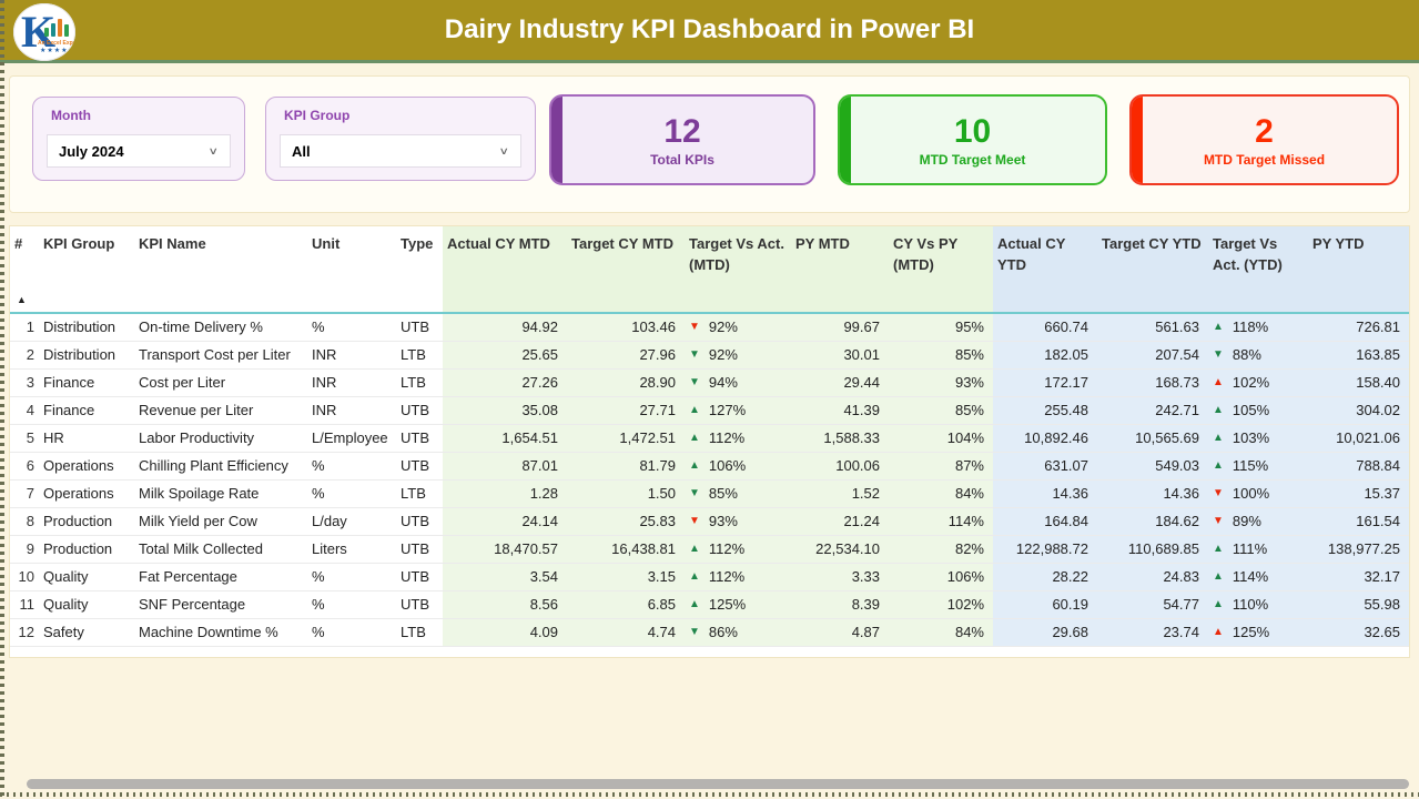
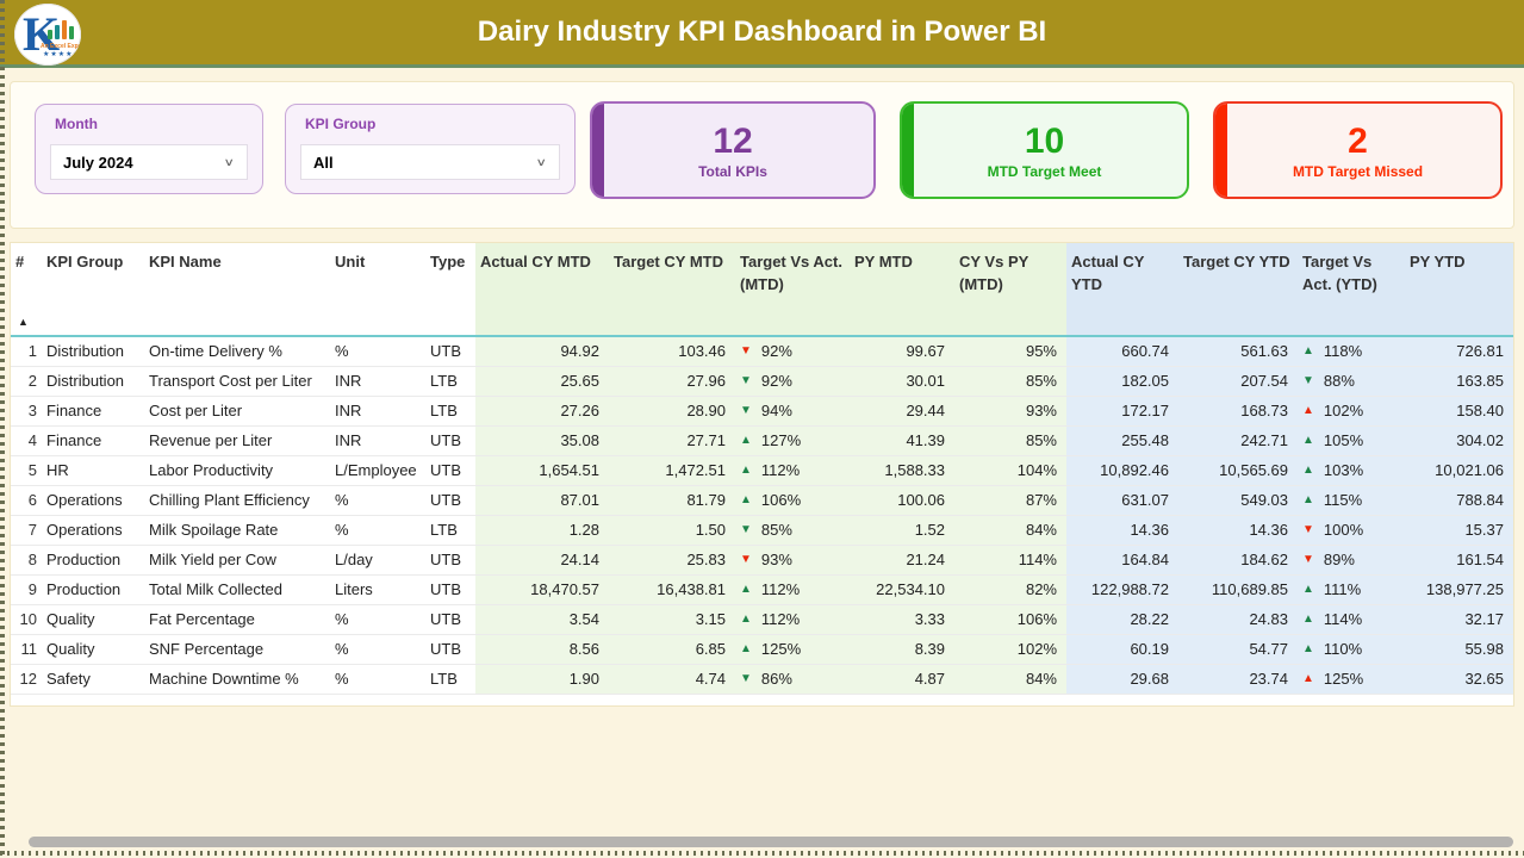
  K
  Dairy Industry KPI Dashboard in Power BI
  Month
  July 2024
  ∨
  KPI Group
  All
  ∨
  12
  Total KPIs
  10
  MTD Target Meet
  2
  MTD Target Missed
  #▲	KPI Group	KPI Name	Unit	Type	Actual CY MTD	Target CY MTD	Target Vs Act. (MTD)	PY MTD	CY Vs PY (MTD)	Actual CY YTD	Target CY YTD	Target Vs Act. (YTD)	PY YTD
  1	Distribution	On-time Delivery %	%	UTB	94.92	103.46	▼ 92%	99.67	95%	660.74	561.63	▲ 118%	726.81
  2	Distribution	Transport Cost per Liter	INR	LTB	25.65	27.96	▼ 92%	30.01	85%	182.05	207.54	▼ 88%	163.85
  3	Finance	Cost per Liter	INR	LTB	27.26	28.90	▼ 94%	29.44	93%	172.17	168.73	▲ 102%	158.40
  4	Finance	Revenue per Liter	INR	UTB	35.08	27.71	▲ 127%	41.39	85%	255.48	242.71	▲ 105%	304.02
  5	HR	Labor Productivity	L/Employee	UTB	1,654.51	1,472.51	▲ 112%	1,588.33	104%	10,892.46	10,565.69	▲ 103%	10,021.06
  6	Operations	Chilling Plant Efficiency	%	UTB	87.01	81.79	▲ 106%	100.06	87%	631.07	549.03	▲ 115%	788.84
  7	Operations	Milk Spoilage Rate	%	LTB	1.28	1.50	▼ 85%	1.52	84%	14.36	14.36	▼ 100%	15.37
  8	Production	Milk Yield per Cow	L/day	UTB	24.14	25.83	▼ 93%	21.24	114%	164.84	184.62	▼ 89%	161.54
  9	Production	Total Milk Collected	Liters	UTB	18,470.57	16,438.81	▲ 112%	22,534.10	82%	122,988.72	110,689.85	▲ 111%	138,977.25
  10	Quality	Fat Percentage	%	UTB	3.54	3.15	▲ 112%	3.33	106%	28.22	24.83	▲ 114%	32.17
  11	Quality	SNF Percentage	%	UTB	8.56	6.85	▲ 125%	8.39	102%	60.19	54.77	▲ 110%	55.98
- 12	Safety	Machine Downtime %	%	LTB	4.09	4.74	▼ 86%	4.87	84%	29.68	23.74	▲ 125%	32.65
+ 12	Safety	Machine Downtime %	%	LTB	1.90	4.74	▼ 86%	4.87	84%	29.68	23.74	▲ 125%	32.65
